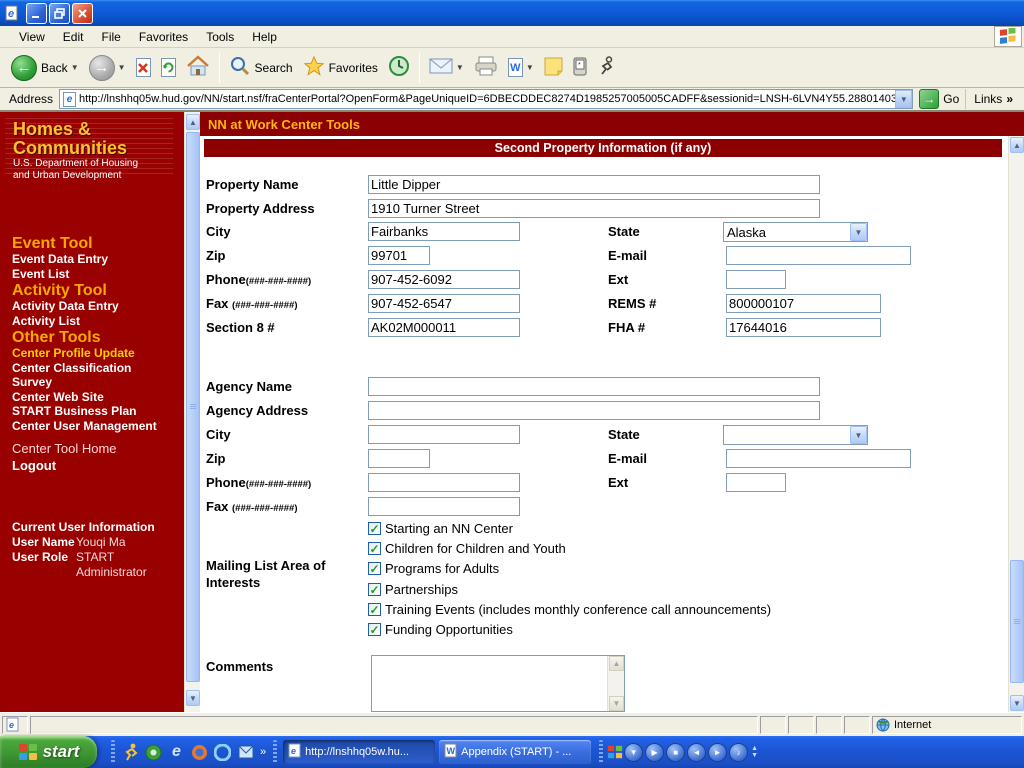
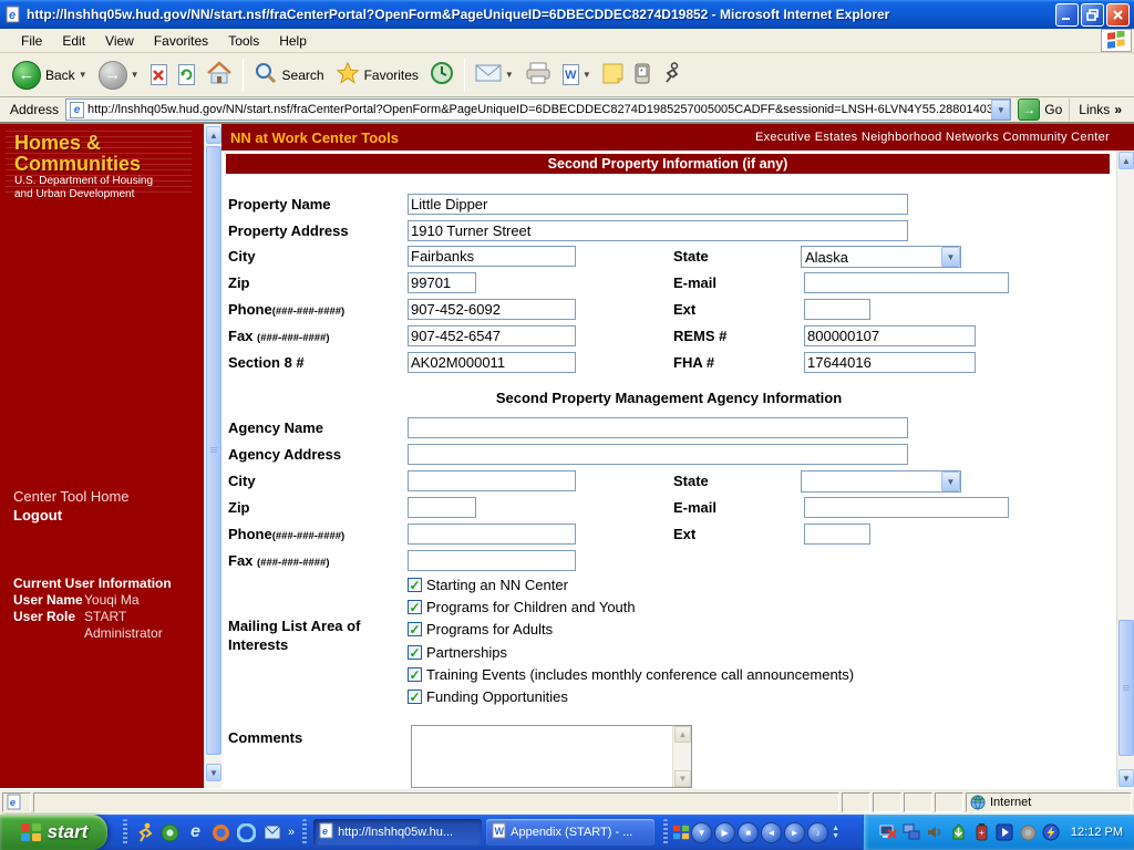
  e
+ http://lnshhq05w.hud.gov/NN/start.nsf/fraCenterPortal?OpenForm&PageUniqueID=6DBECDDEC8274D19852 - Microsoft Internet Explorer
- View
+ File
  Edit
- File
+ View
  Favorites
  Tools
  Help
  ←
  Back
  ▼
  →
  ▼
  Search
  Favorites
  ▼
  W
  ▼
  Address
  e
  http://lnshhq05w.hud.gov/NN/start.nsf/fraCenterPortal?OpenForm&PageUniqueID=6DBECDDEC8274D1985257005005CADFF&sessionid=LNSH-6LVN4Y55.28801403
  ▼
  →
  Go
  Links
  »
  Homes &
  Communities
  U.S. Department of Housing
  and Urban Development
- Event Tool
- Event Data Entry
- Event List
- Activity Tool
- Activity Data Entry
- Activity List
- Other Tools
- Center Profile Update
- Center Classification
- Survey
- Center Web Site
- START Business Plan
- Center User Management
  Center Tool Home
  Logout
  Current User Information
  User Name
  Youqi Ma
  User Role
  START Administrator
  ▲
  ▼
  NN at Work Center Tools
+ Executive Estates Neighborhood Networks Community Center
  Second Property Information (if any)
  Property Name
  Little Dipper
  Property Address
  1910 Turner Street
  City
  Fairbanks
  State
  Alaska
  ▼
  Zip
  99701
  E-mail
  Phone(###-###-####)
  907-452-6092
  Ext
  Fax (###-###-####)
  907-452-6547
  REMS #
  800000107
  Section 8 #
  AK02M000011
  FHA #
  17644016
+ Second Property Management Agency Information
  Agency Name
  Agency Address
  City
  State
  ▼
  Zip
  E-mail
  Phone(###-###-####)
  Ext
  Fax (###-###-####)
  Mailing List Area of Interests
  ✓
  Starting an NN Center
  ✓
- Children for Children and Youth
+ Programs for Children and Youth
  ✓
  Programs for Adults
  ✓
  Partnerships
  ✓
  Training Events (includes monthly conference call announcements)
  ✓
  Funding Opportunities
  Comments
  ▲
  ▼
  ▲
  ▼
  e
  Internet
  start
  e
  »
  e
  http://lnshhq05w.hu...
  W
  Appendix (START) - ...
  ▼
  ▶
  ■
  ◄
  ►
  ♪
+ +
+ 12:12 PM
